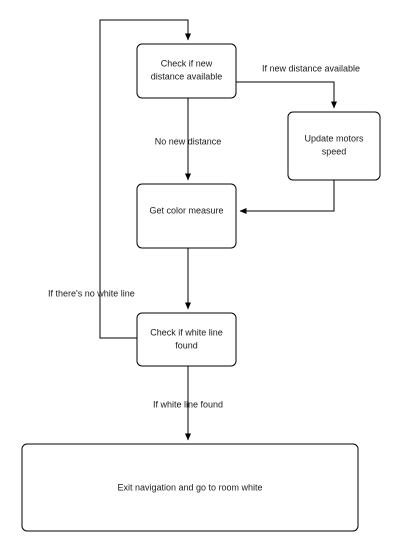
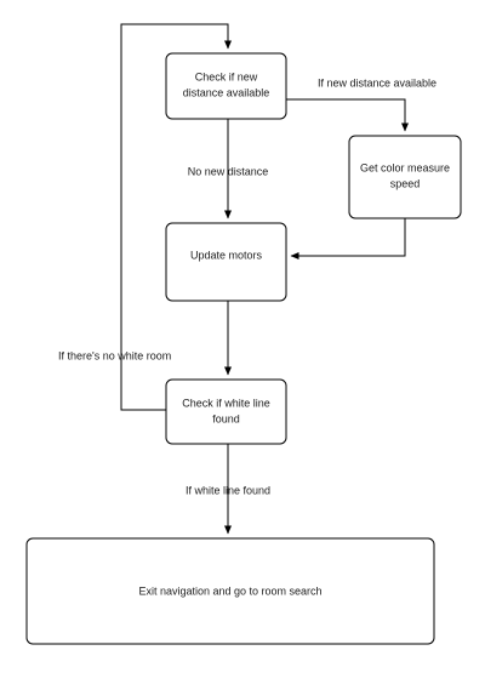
  Check if new
  distance available
- Update motors
+ Get color measure
  speed
- Get color measure
+ Update motors
  Check if white line
  found
- Exit navigation and go to room white
+ Exit navigation and go to room search
  If new distance available
  No new distance
- If there's no white line
+ If there's no white room
  If white line found
